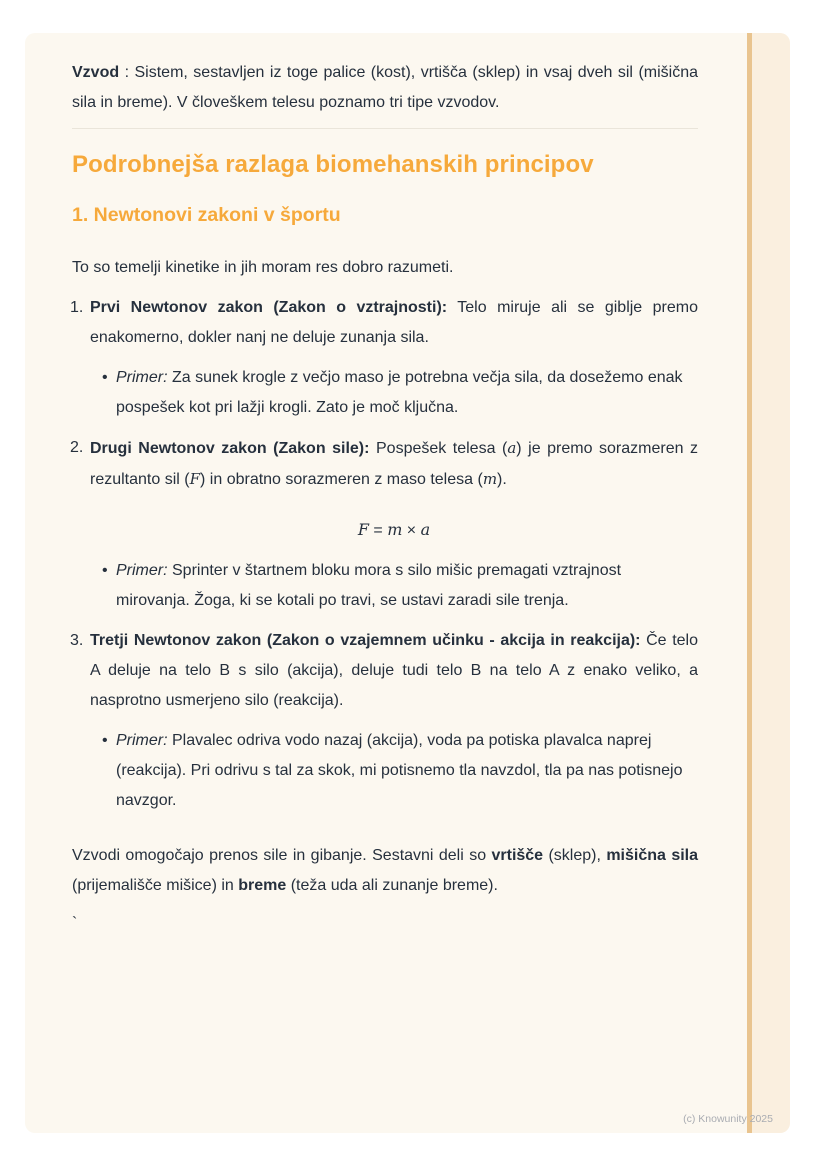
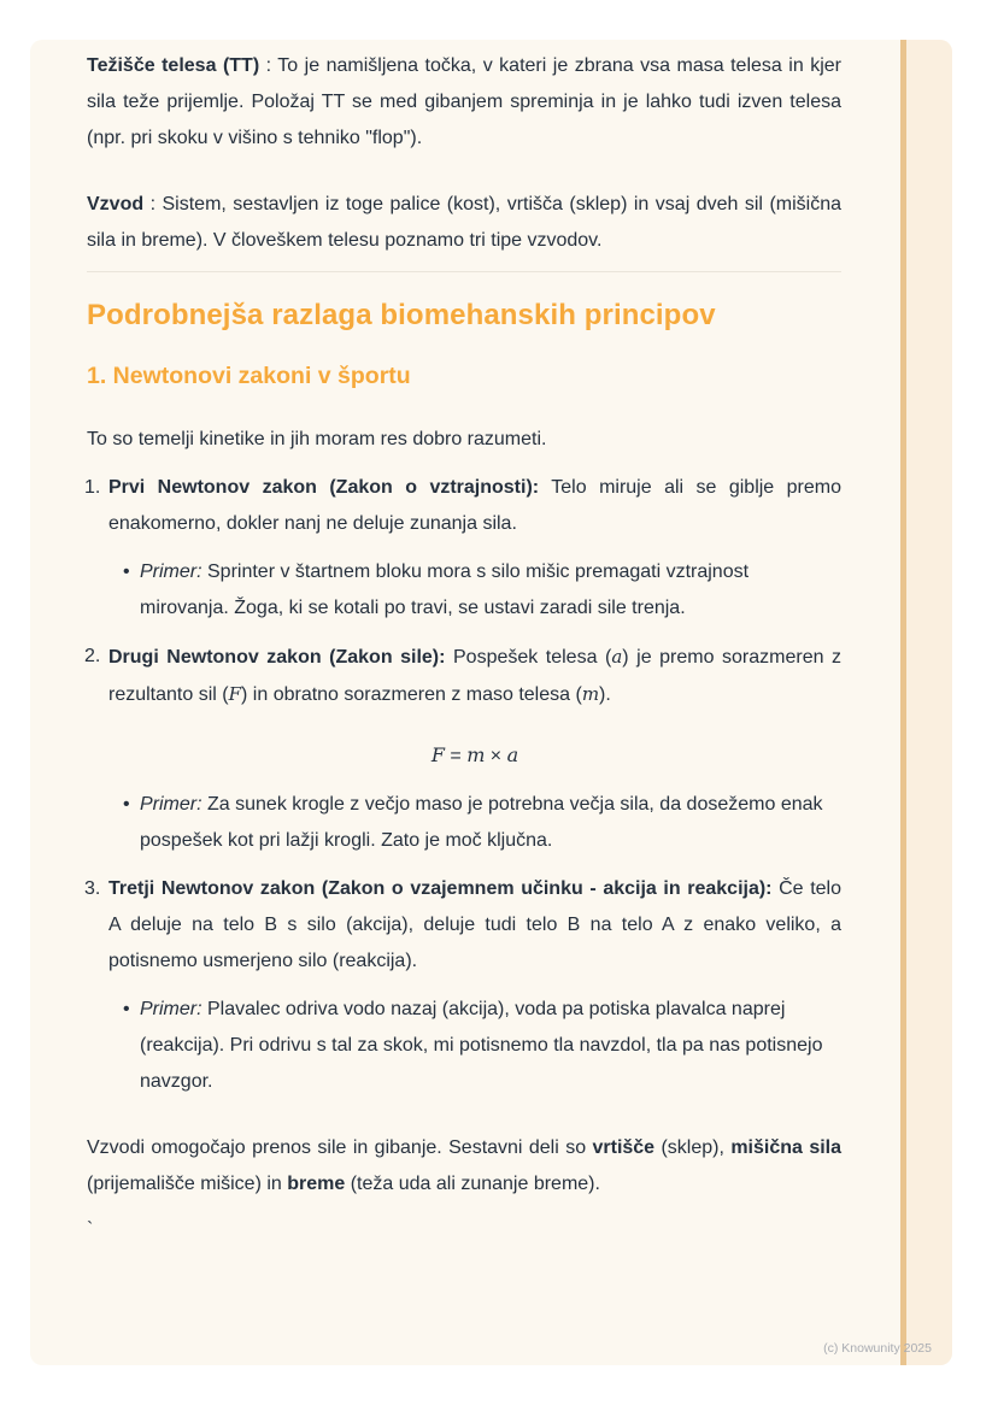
+ Težišče telesa (TT) : To je namišljena točka, v kateri je zbrana vsa masa telesa in kjer sila teže prijemlje. Položaj TT se med gibanjem spreminja in je lahko tudi izven telesa (npr. pri skoku v višino s tehniko "flop").
  Vzvod : Sistem, sestavljen iz toge palice (kost), vrtišča (sklep) in vsaj dveh sil (mišična sila in breme). V človeškem telesu poznamo tri tipe vzvodov.
  Podrobnejša razlaga biomehanskih principov
  1. Newtonovi zakoni v športu
  To so temelji kinetike in jih moram res dobro razumeti.
  1.
  Prvi Newtonov zakon (Zakon o vztrajnosti): Telo miruje ali se giblje premo enakomerno, dokler nanj ne deluje zunanja sila.
  •
- Primer: Za sunek krogle z večjo maso je potrebna večja sila, da dosežemo enak pospešek kot pri lažji krogli. Zato je moč ključna.
+ Primer: Sprinter v štartnem bloku mora s silo mišic premagati vztrajnost mirovanja. Žoga, ki se kotali po travi, se ustavi zaradi sile trenja.
  2.
  Drugi Newtonov zakon (Zakon sile): Pospešek telesa (a) je premo sorazmeren z rezultanto sil (F) in obratno sorazmeren z maso telesa (m).
  F = m × a
  •
- Primer: Sprinter v štartnem bloku mora s silo mišic premagati vztrajnost mirovanja. Žoga, ki se kotali po travi, se ustavi zaradi sile trenja.
+ Primer: Za sunek krogle z večjo maso je potrebna večja sila, da dosežemo enak pospešek kot pri lažji krogli. Zato je moč ključna.
  3.
- Tretji Newtonov zakon (Zakon o vzajemnem učinku - akcija in reakcija): Če telo A deluje na telo B s silo (akcija), deluje tudi telo B na telo A z enako veliko, a nasprotno usmerjeno silo (reakcija).
+ Tretji Newtonov zakon (Zakon o vzajemnem učinku - akcija in reakcija): Če telo A deluje na telo B s silo (akcija), deluje tudi telo B na telo A z enako veliko, a potisnemo usmerjeno silo (reakcija).
  •
  Primer: Plavalec odriva vodo nazaj (akcija), voda pa potiska plavalca naprej (reakcija). Pri odrivu s tal za skok, mi potisnemo tla navzdol, tla pa nas potisnejo navzgor.
  Vzvodi omogočajo prenos sile in gibanje. Sestavni deli so vrtišče (sklep), mišična sila (prijemališče mišice) in breme (teža uda ali zunanje breme).
  `
  (c) Knowunity 2025
